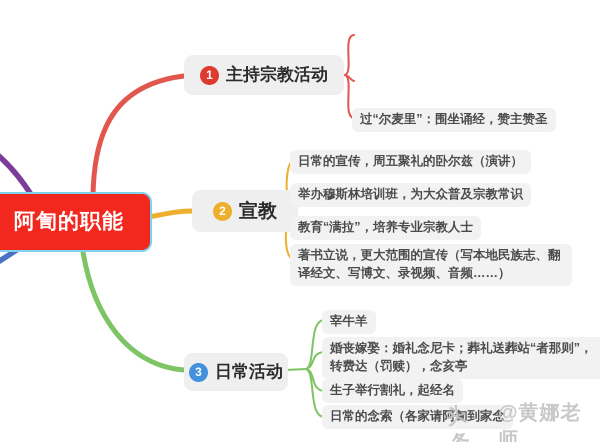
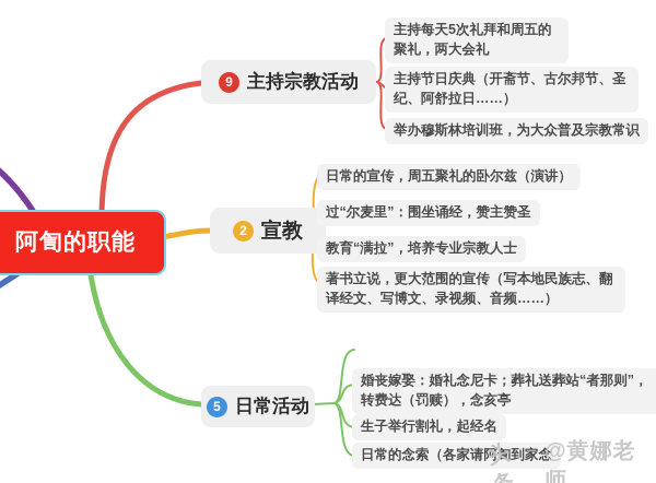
  阿訇的职能
- 1
+ 9
  主持宗教活动
  2
  宣教
- 3
+ 5
  日常活动
+ 主持每天5次礼拜和周五的聚礼，两大会礼
+ 主持节日庆典（开斋节、古尔邦节、圣纪、阿舒拉日……）
- 过“尔麦里”：围坐诵经，赞主赞圣
+ 举办穆斯林培训班，为大众普及宗教常识
  日常的宣传，周五聚礼的卧尔兹（演讲）
- 举办穆斯林培训班，为大众普及宗教常识
+ 过“尔麦里”：围坐诵经，赞主赞圣
  教育“满拉”，培养专业宗教人士
  著书立说，更大范围的宣传（写本地民族志、翻译经文、写博文、录视频、音频……）
- 宰牛羊
  婚丧嫁娶：婚礼念尼卡；葬礼送葬站“者那则”，转费达（罚赎），念亥亭
  生子举行割礼，起经名
  日常的念索（各家请阿訇到家念
  @黄娜老师
